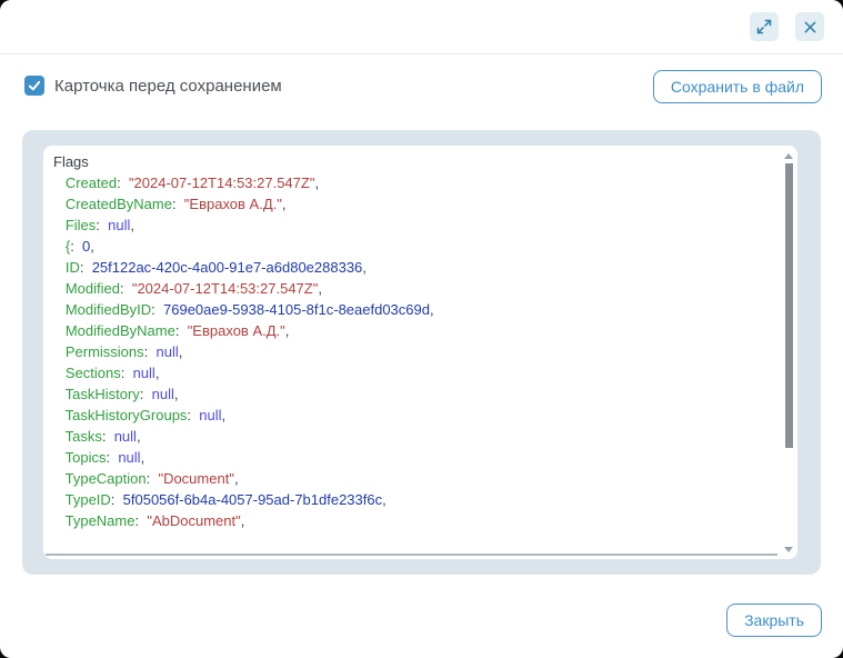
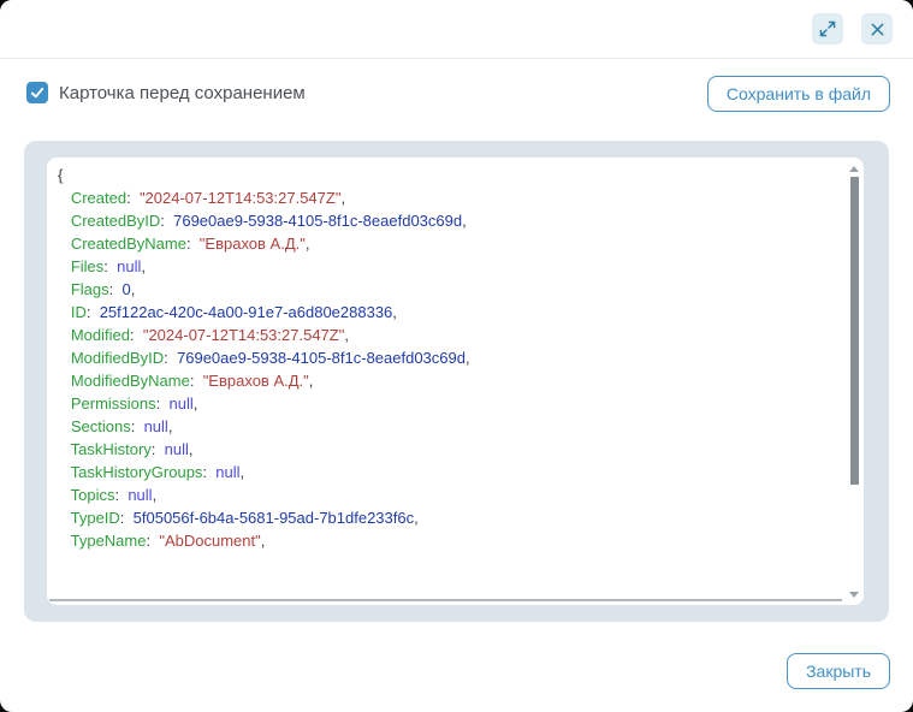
  Карточка перед сохранением
  Сохранить в файл
- Flags
+ {
  Created: "2024-07-12T14:53:27.547Z",
+ CreatedByID: 769e0ae9-5938-4105-8f1c-8eaefd03c69d,
  CreatedByName: "Еврахов А.Д.",
  Files: null,
- {: 0,
+ Flags: 0,
  ID: 25f122ac-420c-4a00-91e7-a6d80e288336,
  Modified: "2024-07-12T14:53:27.547Z",
  ModifiedByID: 769e0ae9-5938-4105-8f1c-8eaefd03c69d,
  ModifiedByName: "Еврахов А.Д.",
  Permissions: null,
  Sections: null,
  TaskHistory: null,
  TaskHistoryGroups: null,
- Tasks: null,
  Topics: null,
- TypeCaption: "Document",
- TypeID: 5f05056f-6b4a-4057-95ad-7b1dfe233f6c,
+ TypeID: 5f05056f-6b4a-5681-95ad-7b1dfe233f6c,
  TypeName: "AbDocument",
  Закрыть
